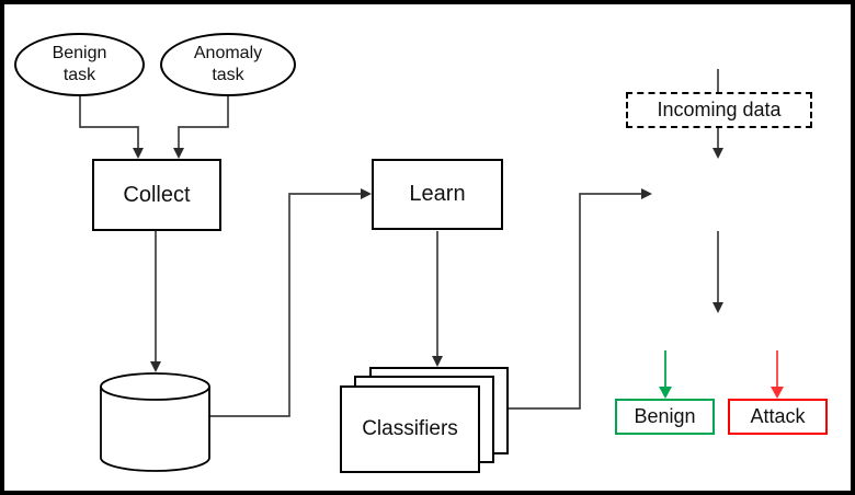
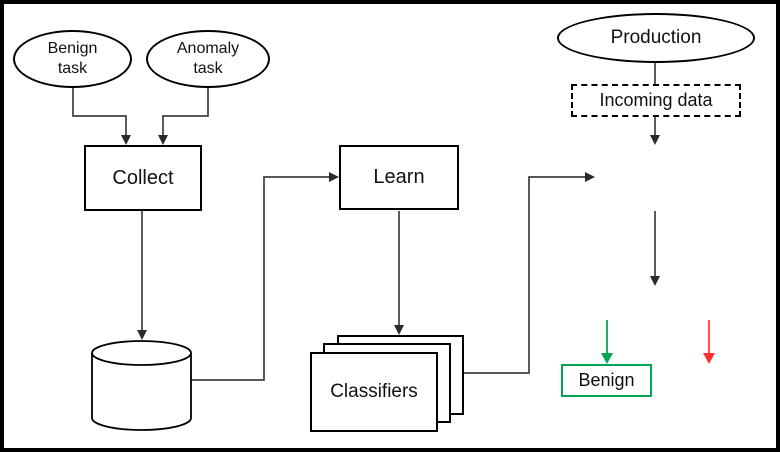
  Benign
  task
  Anomaly
  task
+ Production
  Collect
  Learn
  Incoming data
  Benign
- Attack
  Classifiers
